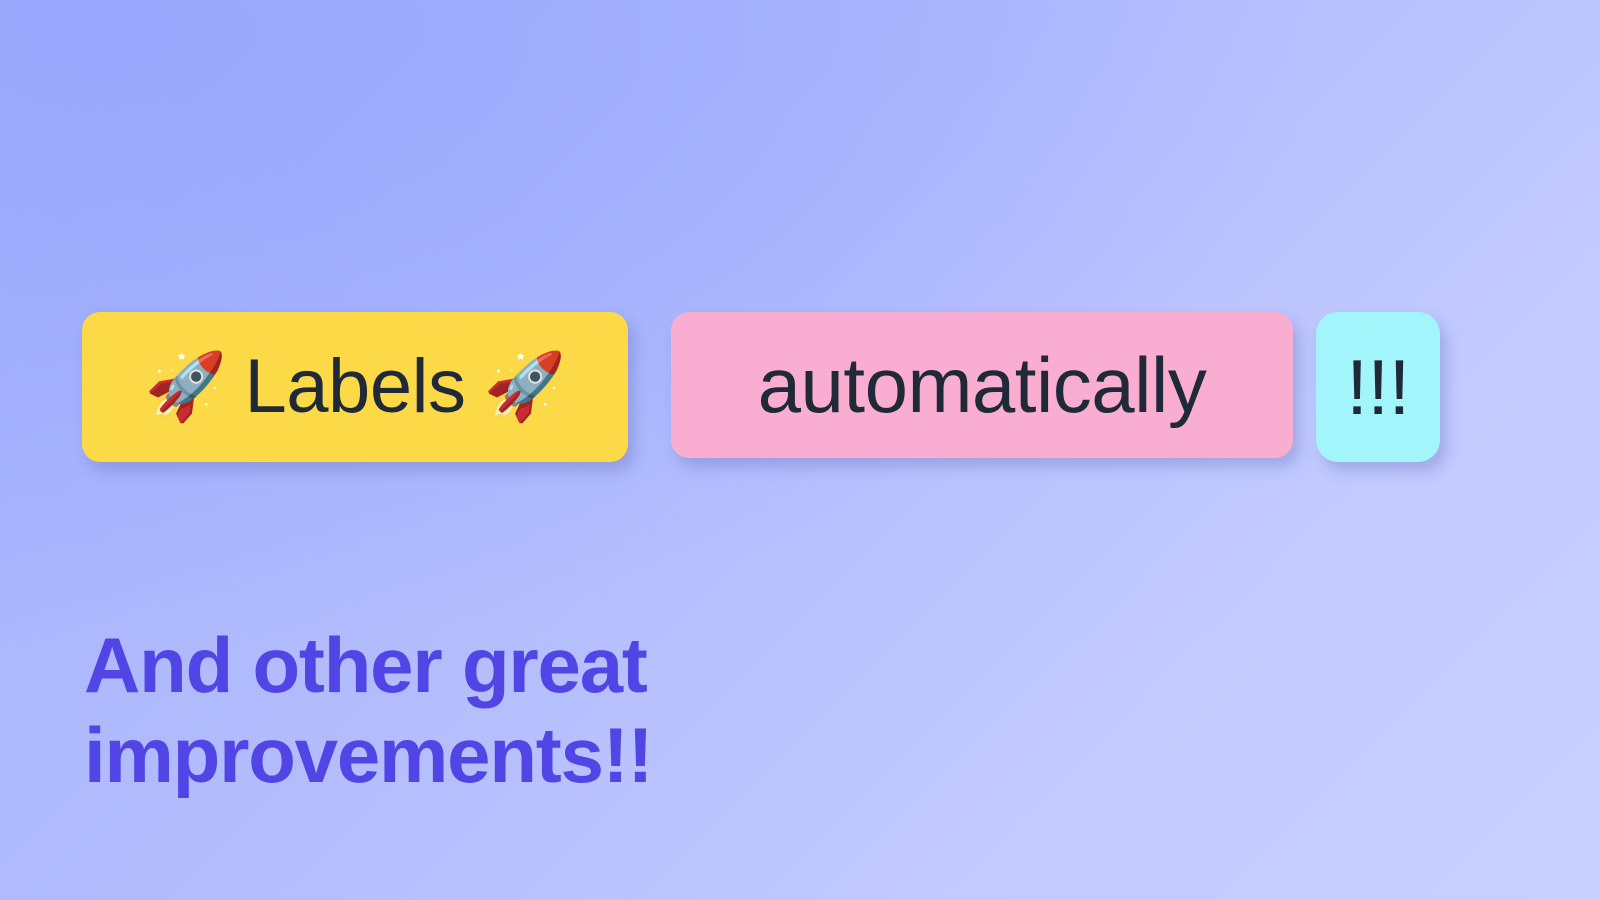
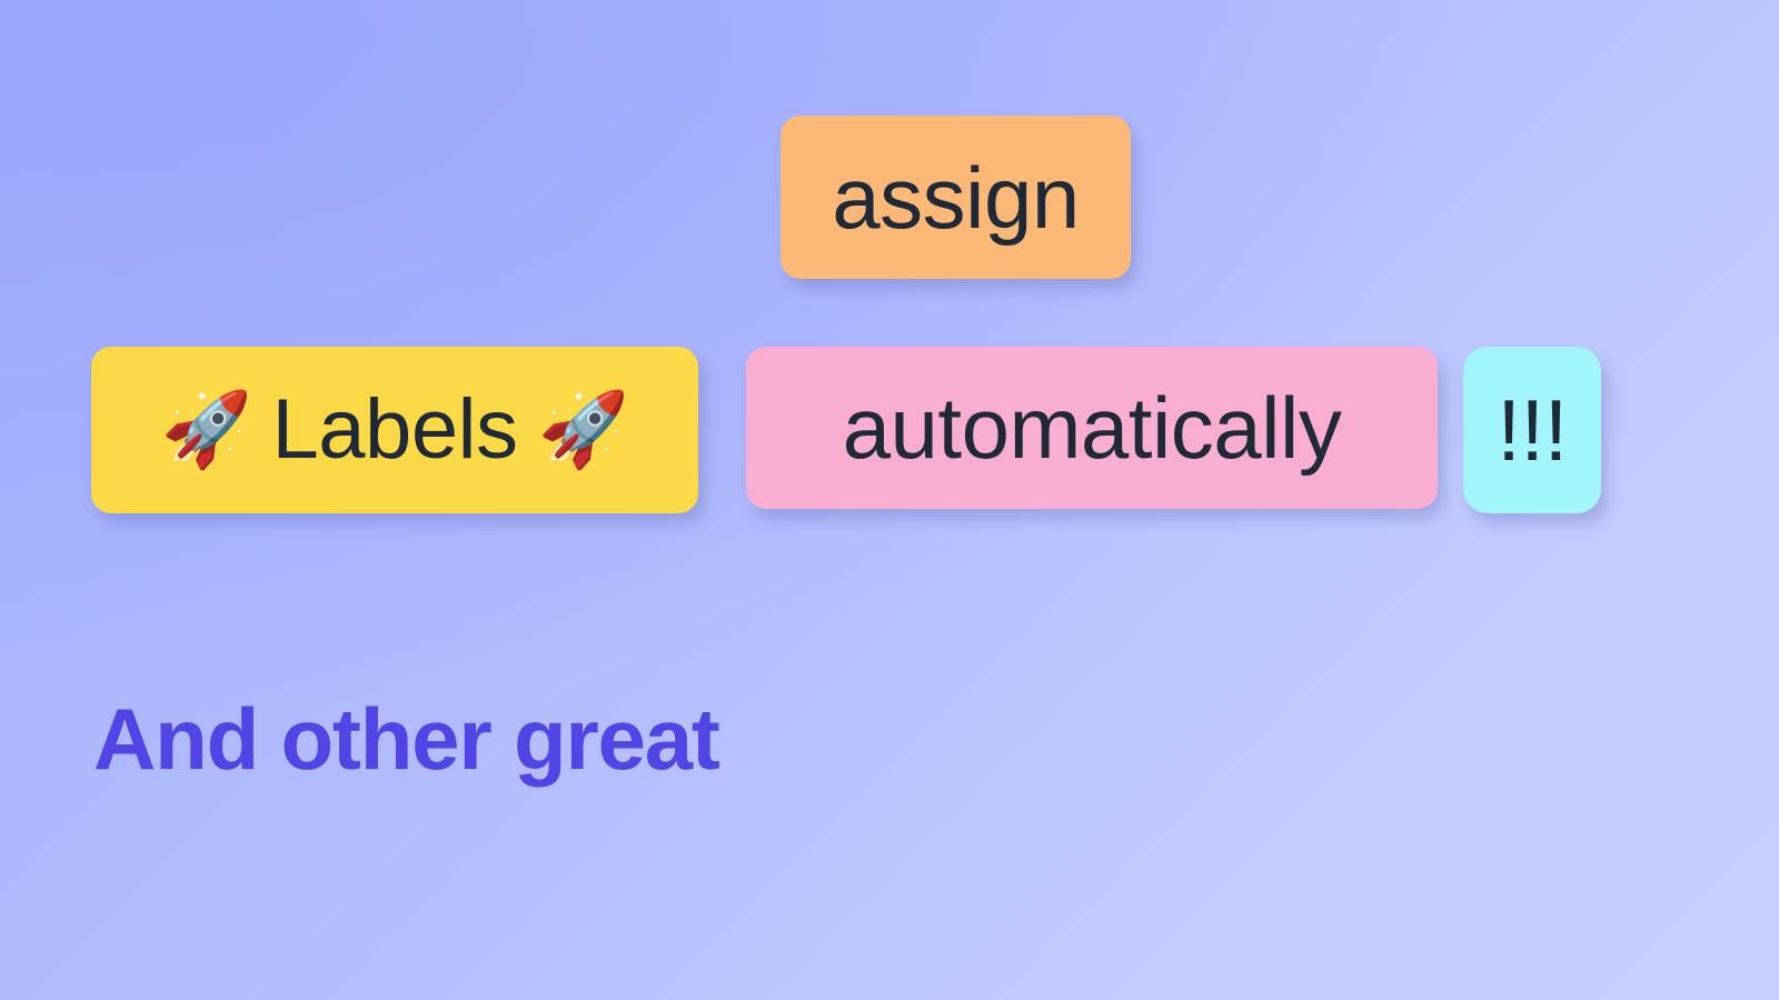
+ assign
  🚀
  Labels
  🚀
  automatically
  !!!
  And other great
- improvements!!
